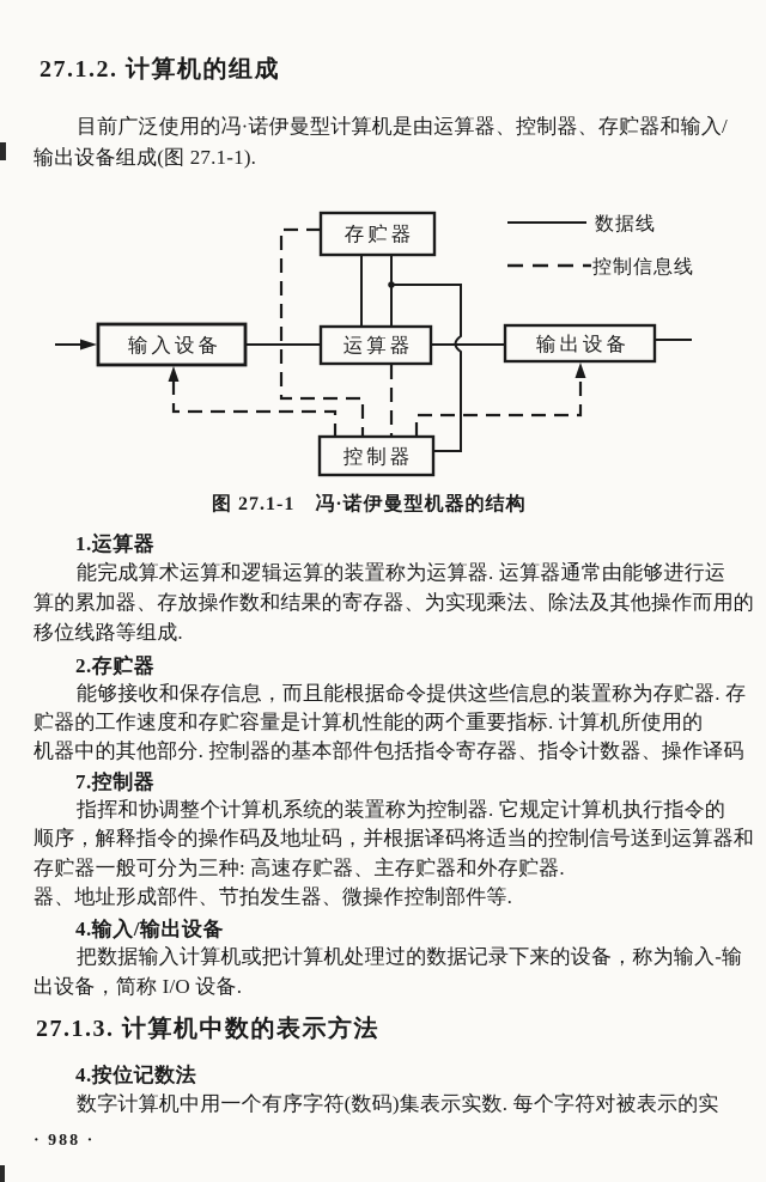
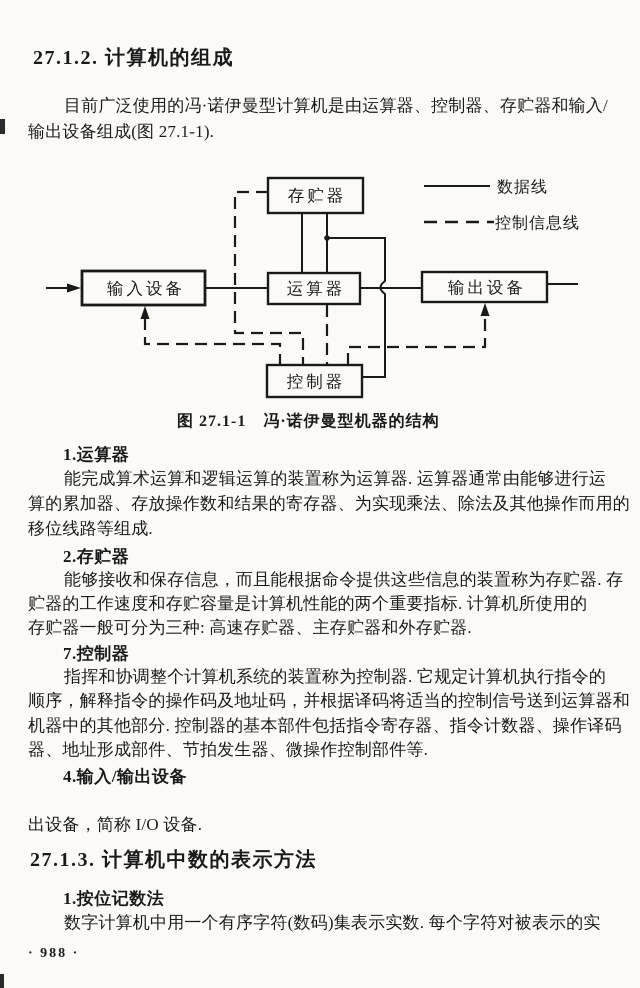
  27.1.2. 计算机的组成
  目前广泛使用的冯·诺伊曼型计算机是由运算器、控制器、存贮器和输入/
  输出设备组成(图 27.1-1).
  存贮器
  运算器
  控制器
  输入设备
  输出设备
  数据线
  控制信息线
  图 27.1-1 冯·诺伊曼型机器的结构
  1.运算器
  能完成算术运算和逻辑运算的装置称为运算器. 运算器通常由能够进行运
  算的累加器、存放操作数和结果的寄存器、为实现乘法、除法及其他操作而用的
  移位线路等组成.
  2.存贮器
  能够接收和保存信息，而且能根据命令提供这些信息的装置称为存贮器. 存
  贮器的工作速度和存贮容量是计算机性能的两个重要指标. 计算机所使用的
- 机器中的其他部分. 控制器的基本部件包括指令寄存器、指令计数器、操作译码
+ 存贮器一般可分为三种: 高速存贮器、主存贮器和外存贮器.
  7.控制器
  指挥和协调整个计算机系统的装置称为控制器. 它规定计算机执行指令的
  顺序，解释指令的操作码及地址码，并根据译码将适当的控制信号送到运算器和
- 存贮器一般可分为三种: 高速存贮器、主存贮器和外存贮器.
+ 机器中的其他部分. 控制器的基本部件包括指令寄存器、指令计数器、操作译码
  器、地址形成部件、节拍发生器、微操作控制部件等.
  4.输入/输出设备
- 把数据输入计算机或把计算机处理过的数据记录下来的设备，称为输入-输
  出设备，简称 I/O 设备.
  27.1.3. 计算机中数的表示方法
- 4.按位记数法
+ 1.按位记数法
  数字计算机中用一个有序字符(数码)集表示实数. 每个字符对被表示的实
  · 988 ·
